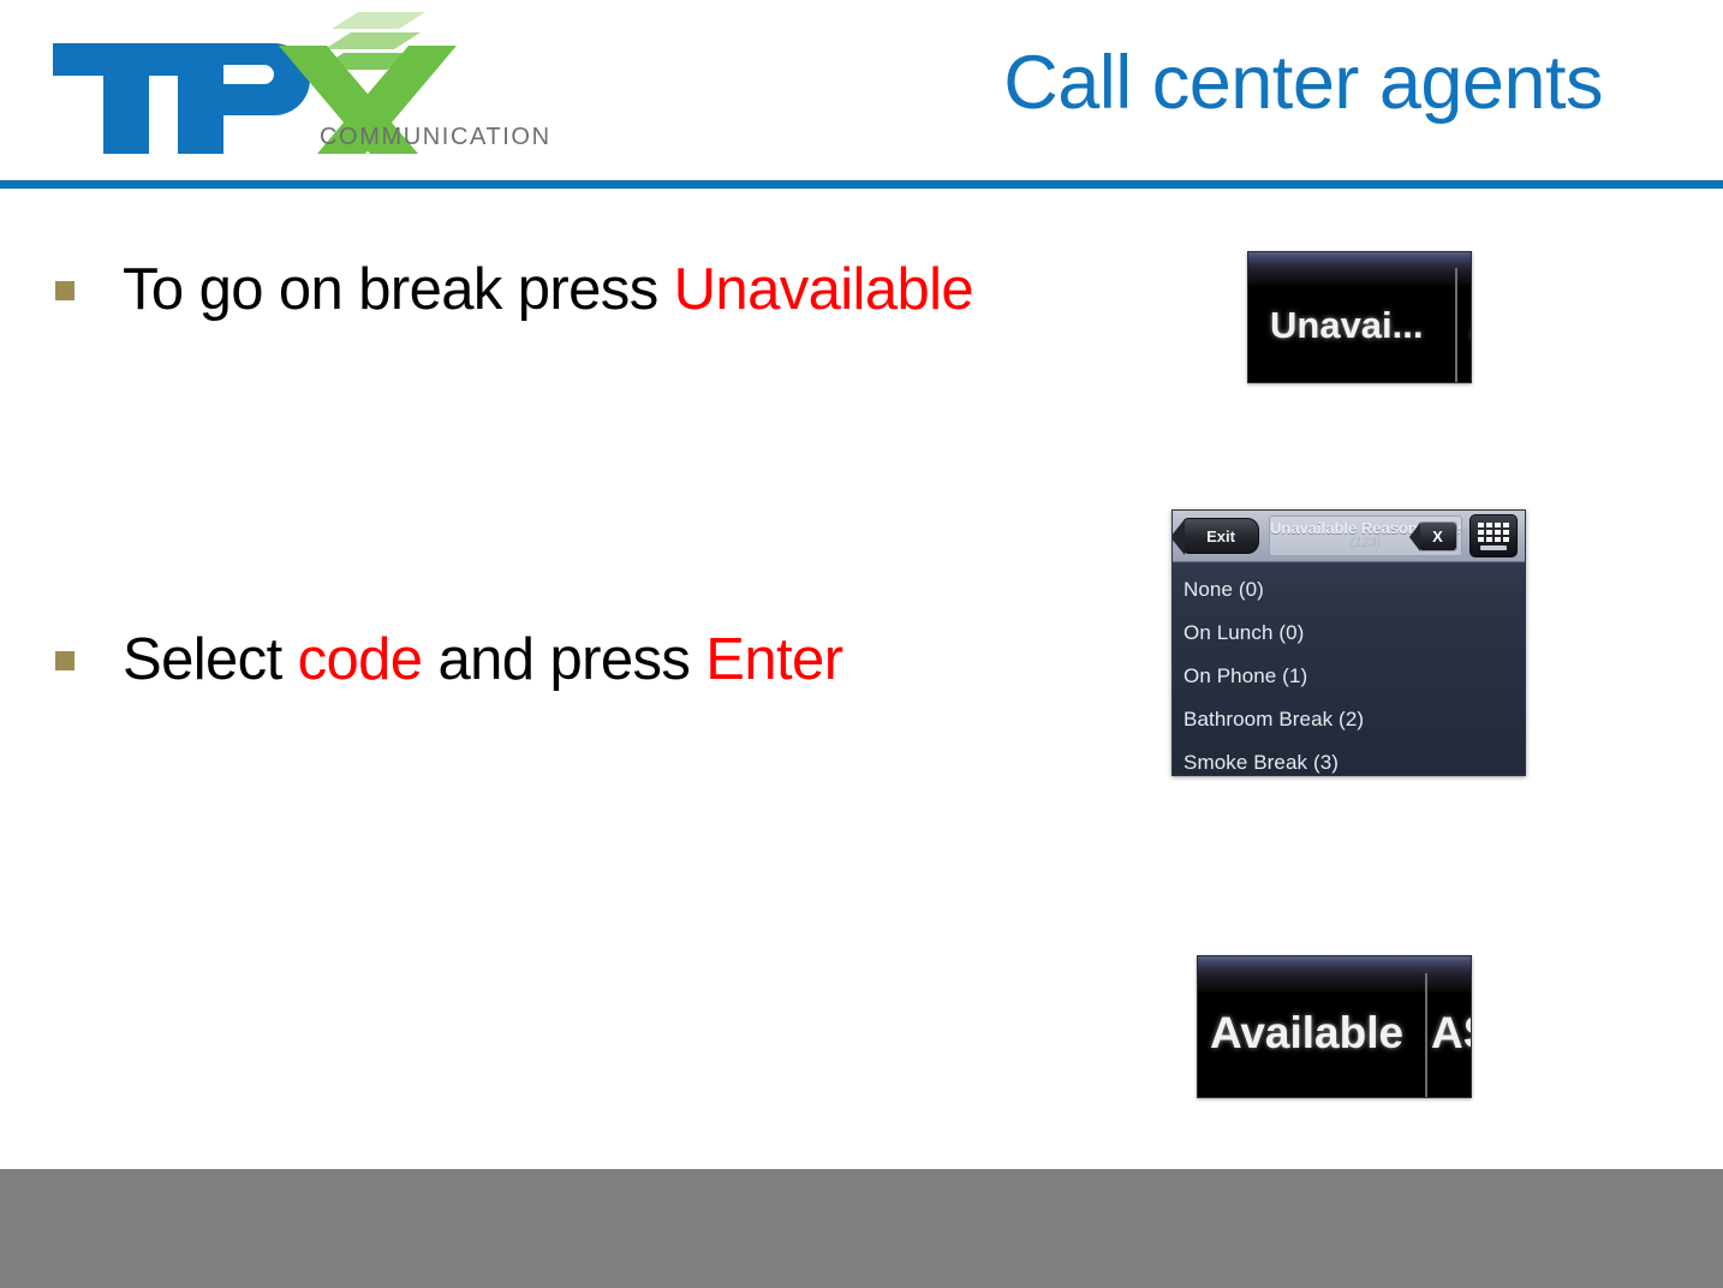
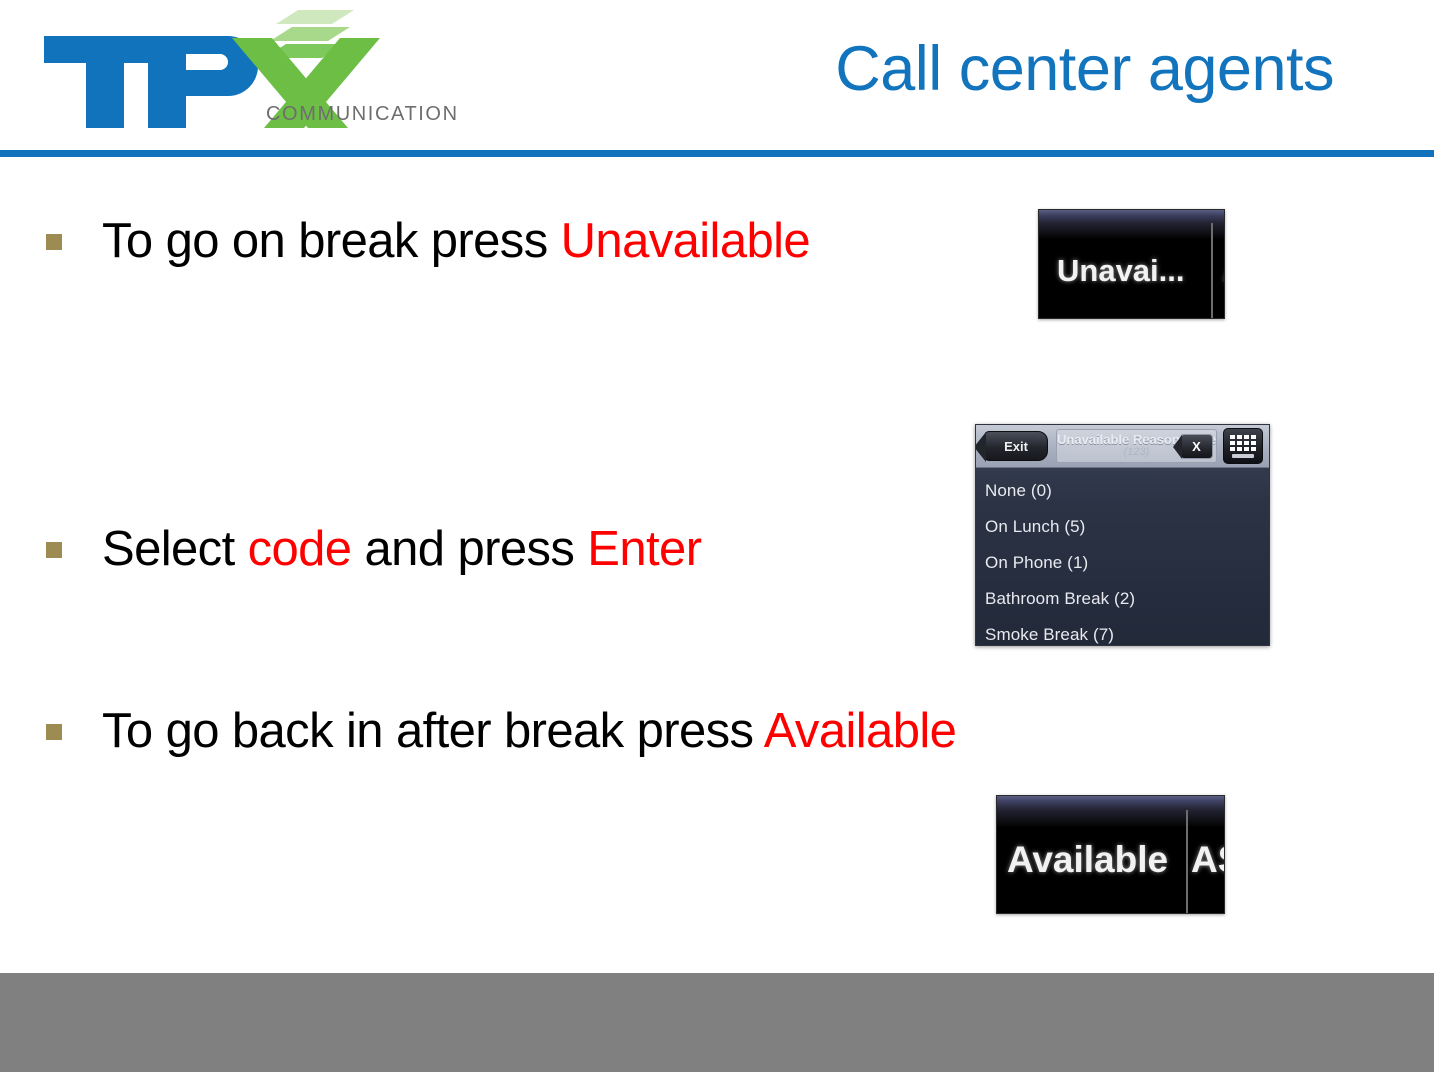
  COMMUNICATION
  Call center agents
  To go on break press Unavailable
  Select code and press Enter
+ To go back in after break press Available
  Unavai...
  Exit
  Unavailable Reaso
  X
  None (0)
- On Lunch (0)
+ On Lunch (5)
  On Phone (1)
  Bathroom Break (2)
- Smoke Break (3)
+ Smoke Break (7)
  Available
